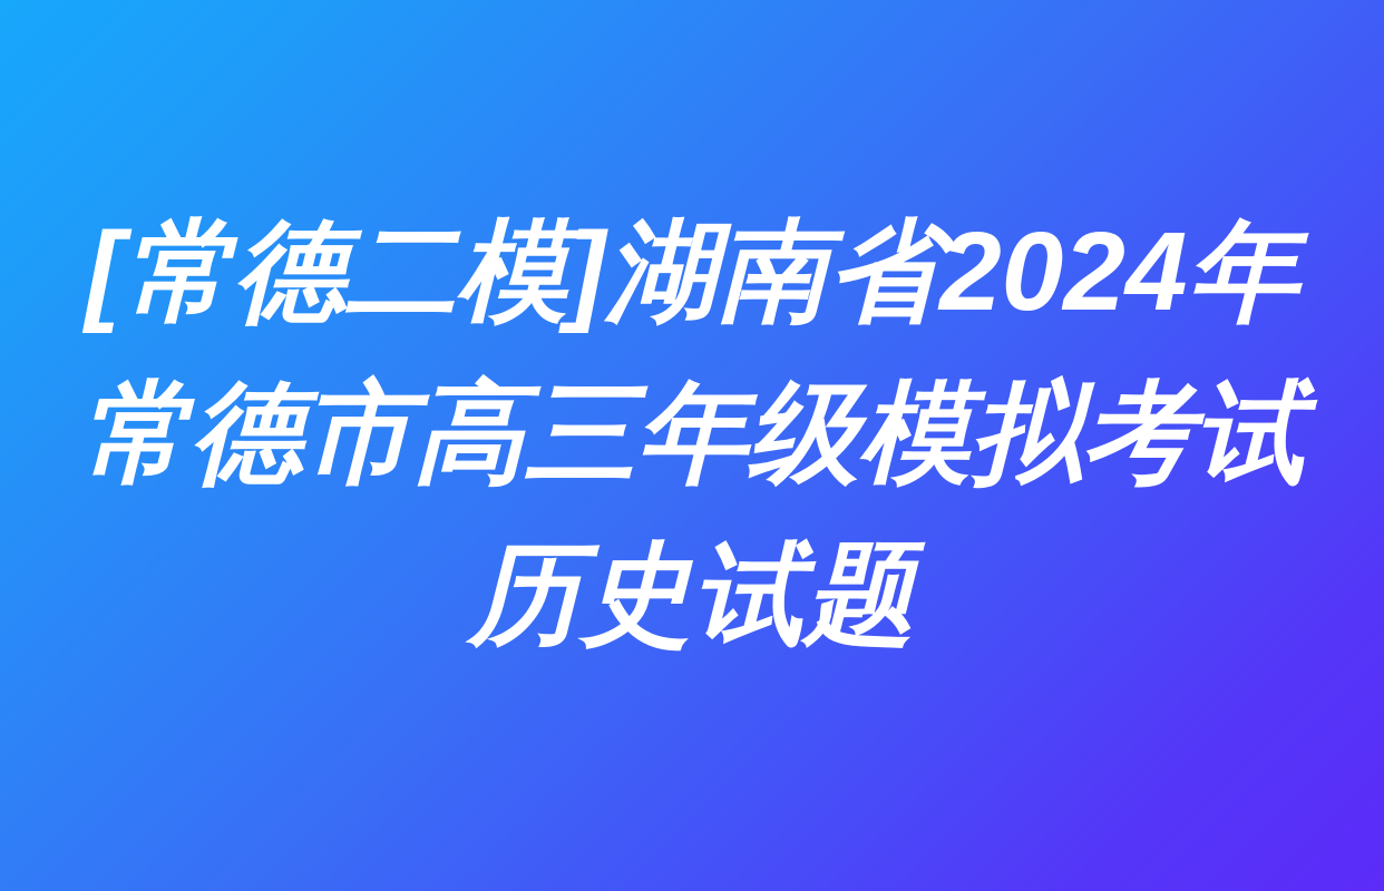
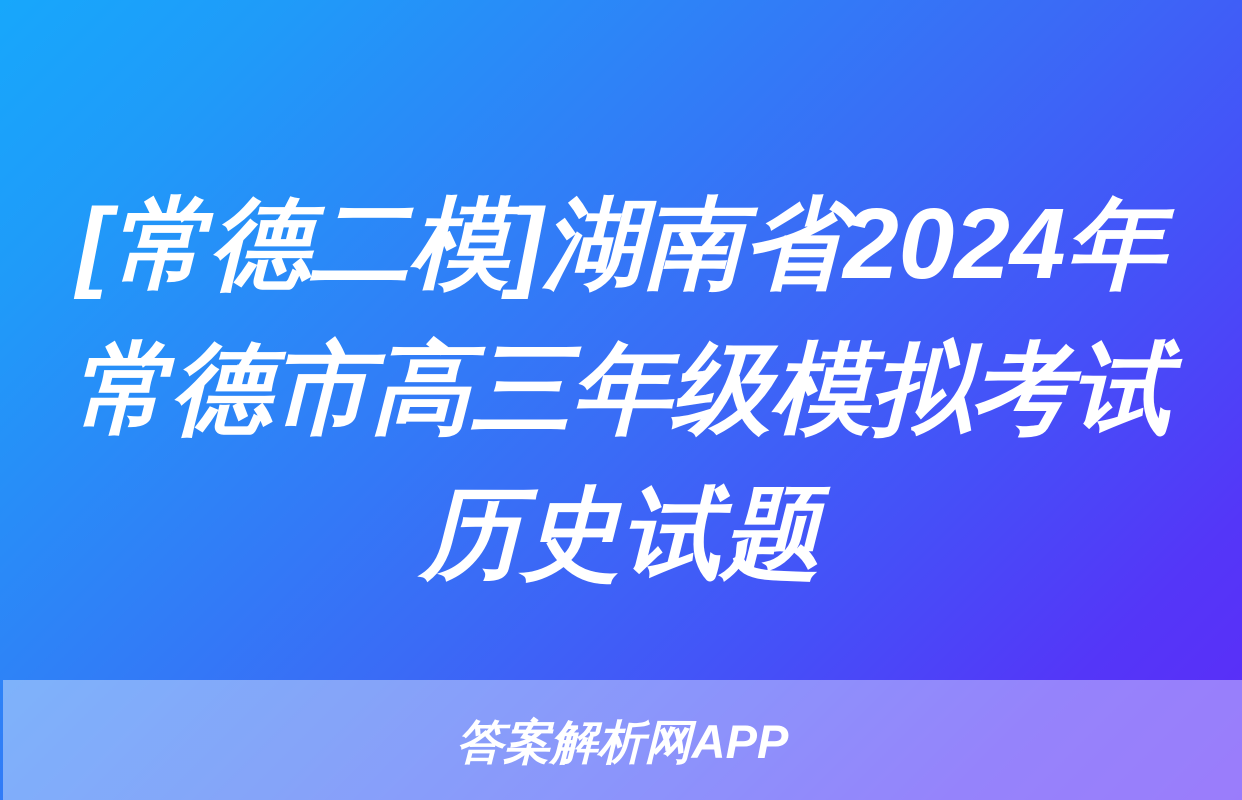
  [常德二模]湖南省2024年常德市高三年级模拟考试历史试题
+ 答案解析网APP
